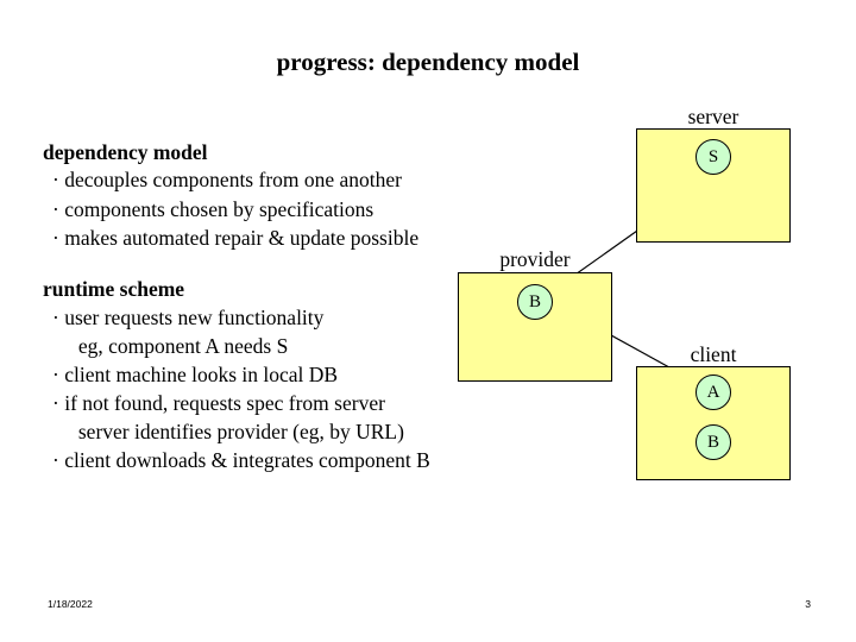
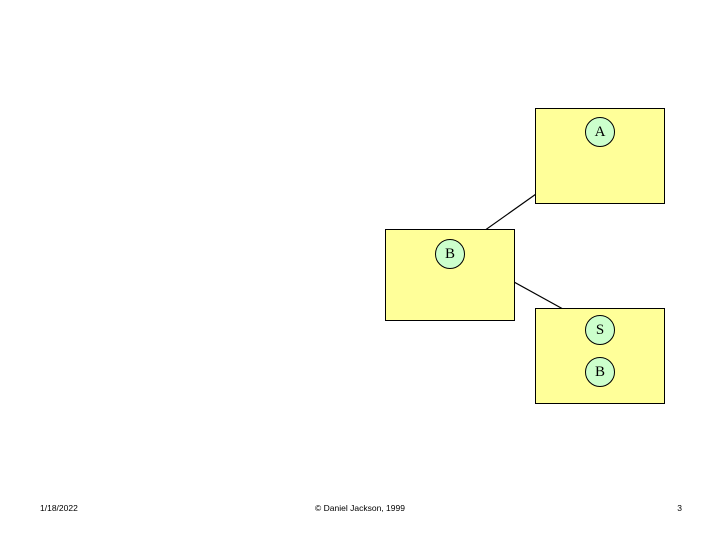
- progress: dependency model
- server
- S
+ A
- provider
  B
- client
- A
+ S
  B
- dependency model
- · decouples components from one another
- · components chosen by specifications
- · makes automated repair & update possible
- runtime scheme
- · user requests new functionality
- eg, component A needs S
- · client machine looks in local DB
- · if not found, requests spec from server
- server identifies provider (eg, by URL)
- · client downloads & integrates component B
  1/18/2022
+ © Daniel Jackson, 1999
  3
